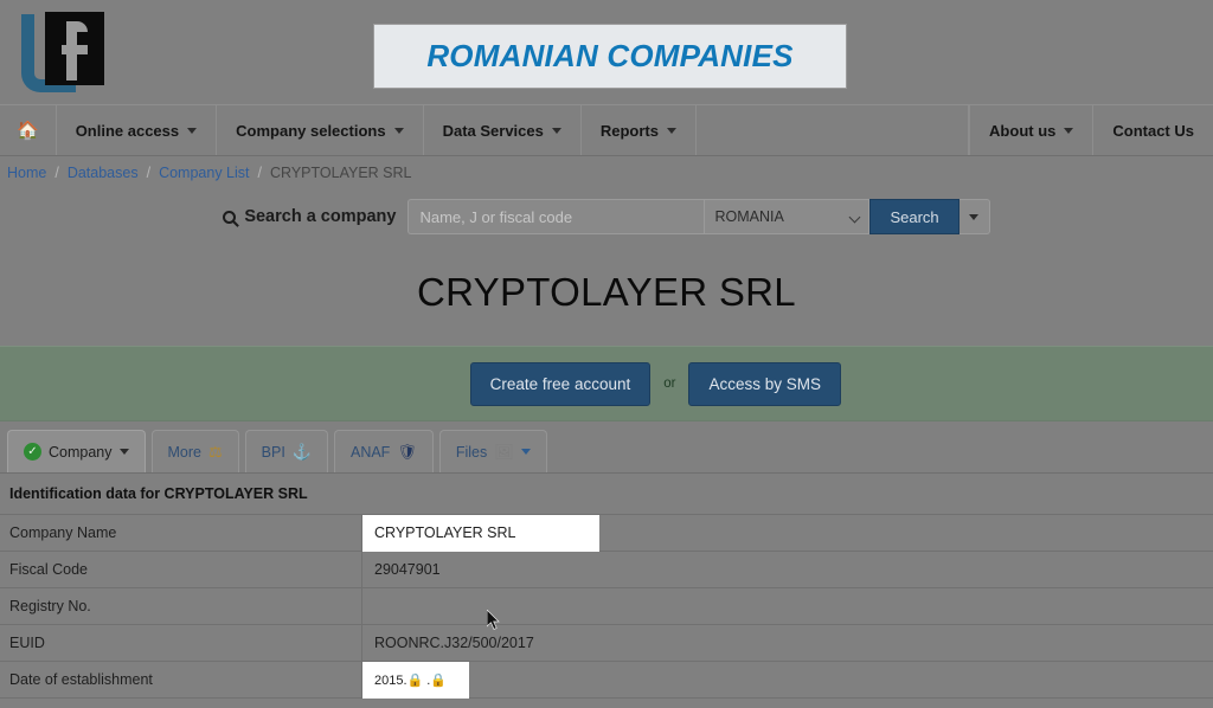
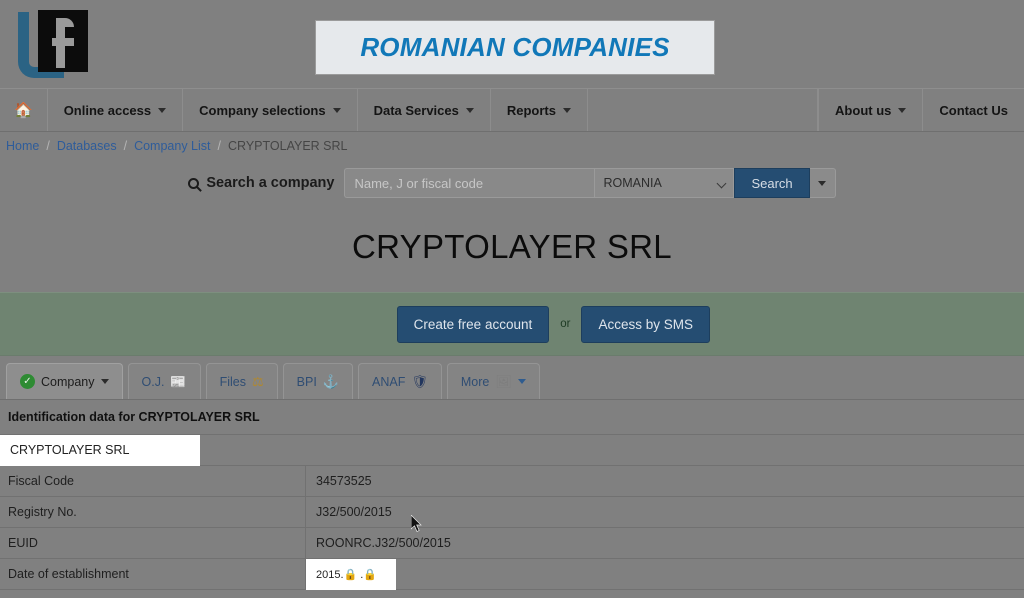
  ROMANIAN COMPANIES
  🏠
  Online access
  Company selections
  Data Services
  Reports
  About us
  Contact Us
  Home
  /
  Databases
  /
  Company List
  /
  CRYPTOLAYER SRL
  Search a company
  Name, J or fiscal code
  ROMANIA
  Search
  CRYPTOLAYER SRL
  Create free account
  or
  Access by SMS
  ✓
  Company
+ O.J.
+ 📰
- More
+ Files
  ⚖
  BPI
  ⚓
  ANAF
  🛡
- Files
+ More
  Identification data for CRYPTOLAYER SRL
- Company Name
  CRYPTOLAYER SRL
  Fiscal Code
- 29047901
+ 34573525
  Registry No.
+ J32/500/2015
  EUID
- ROONRC.J32/500/2017
+ ROONRC.J32/500/2015
  Date of establishment
  2015.🔒 .🔒
